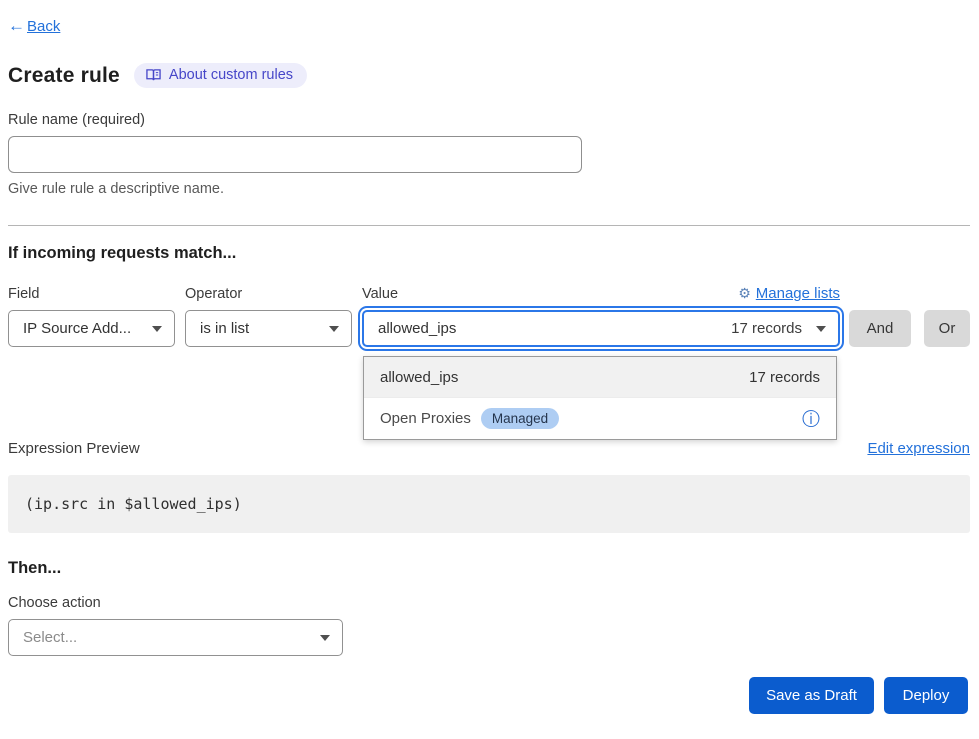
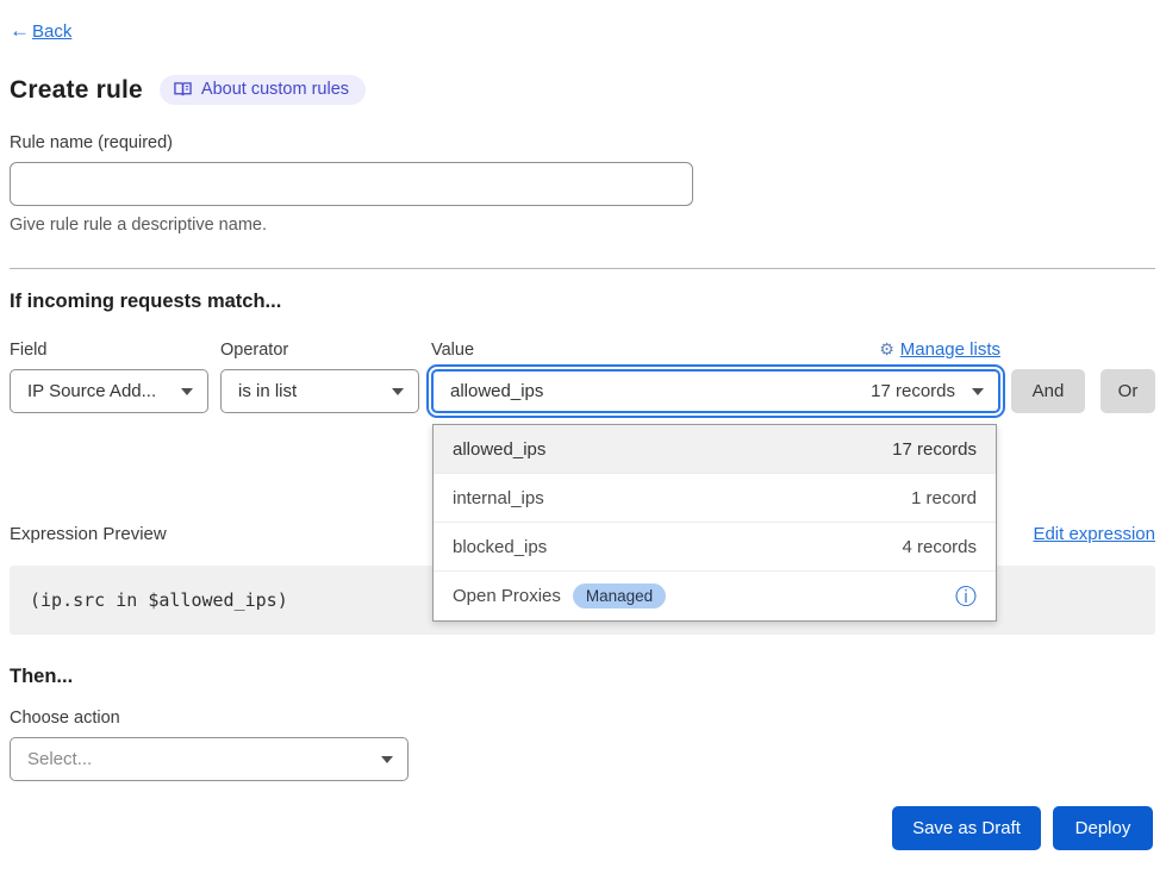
  ←
  Back
  Create rule
  About custom rules
  Rule name (required)
  Give rule rule a descriptive name.
  If incoming requests match...
  Field
  IP Source Add...
  Operator
  is in list
  Value
  ⚙
  Manage lists
  allowed_ips
  17 records
  allowed_ips
  17 records
+ internal_ips
+ 1 record
+ blocked_ips
+ 4 records
  Open Proxies
  Managed
  ⓘ
  And
  Or
  Expression Preview
  Edit expression
  (ip.src in $allowed_ips)
  Then...
  Choose action
  Select...
  Save as Draft
  Deploy
